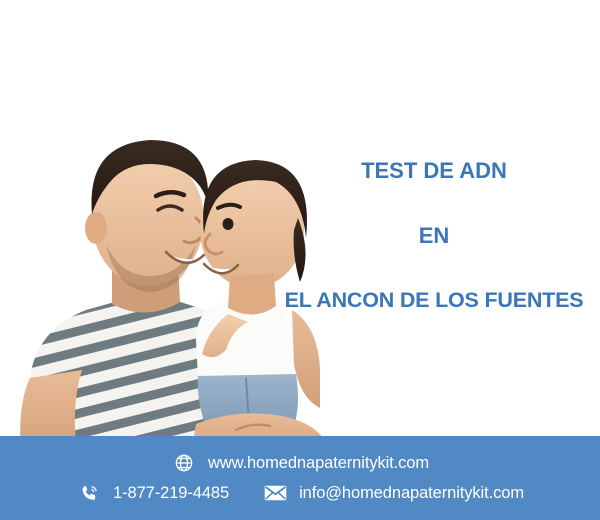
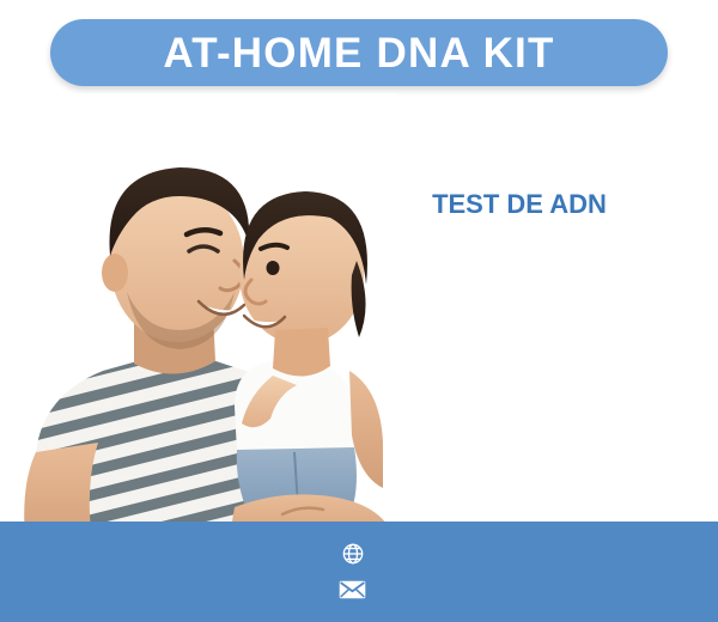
+ AT-HOME DNA KIT
  TEST DE ADN
- EN
- EL ANCON DE LOS FUENTES
- www.homednapaternitykit.com
- 1-877-219-4485
- info@homednapaternitykit.com
